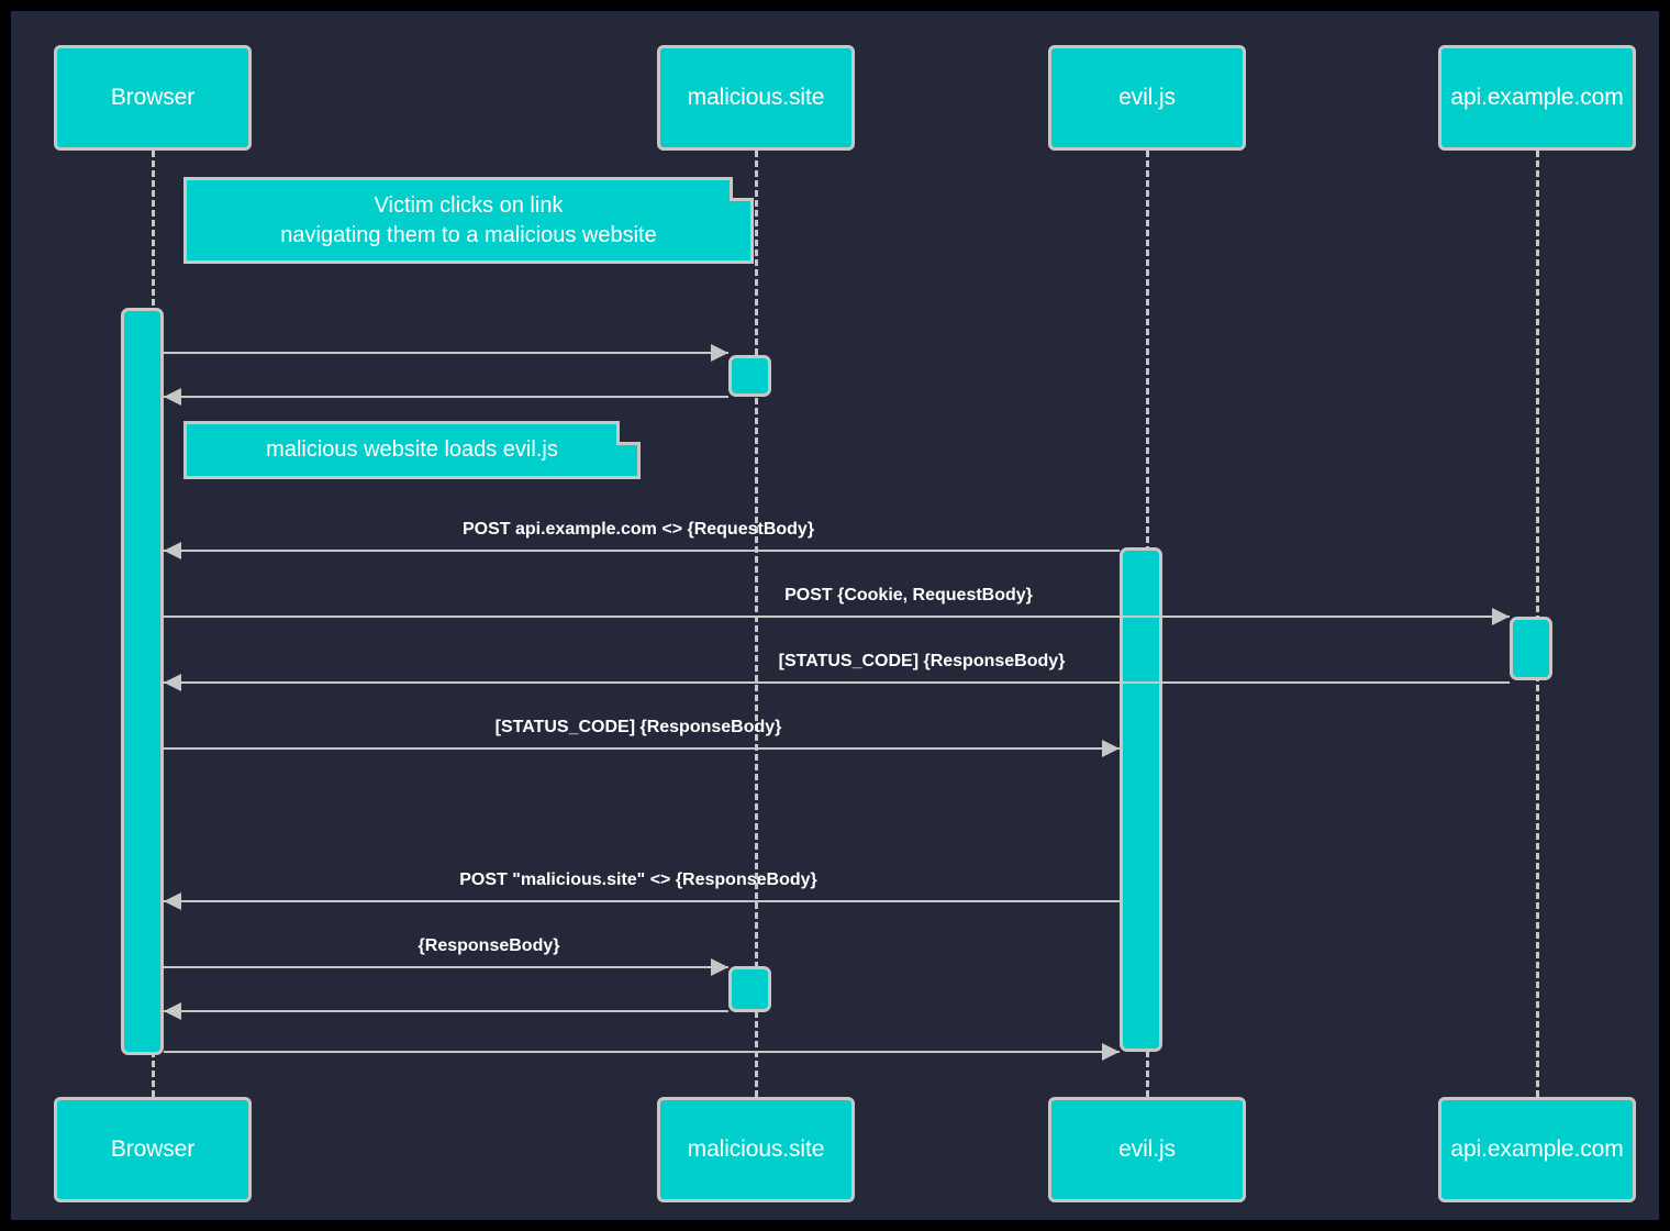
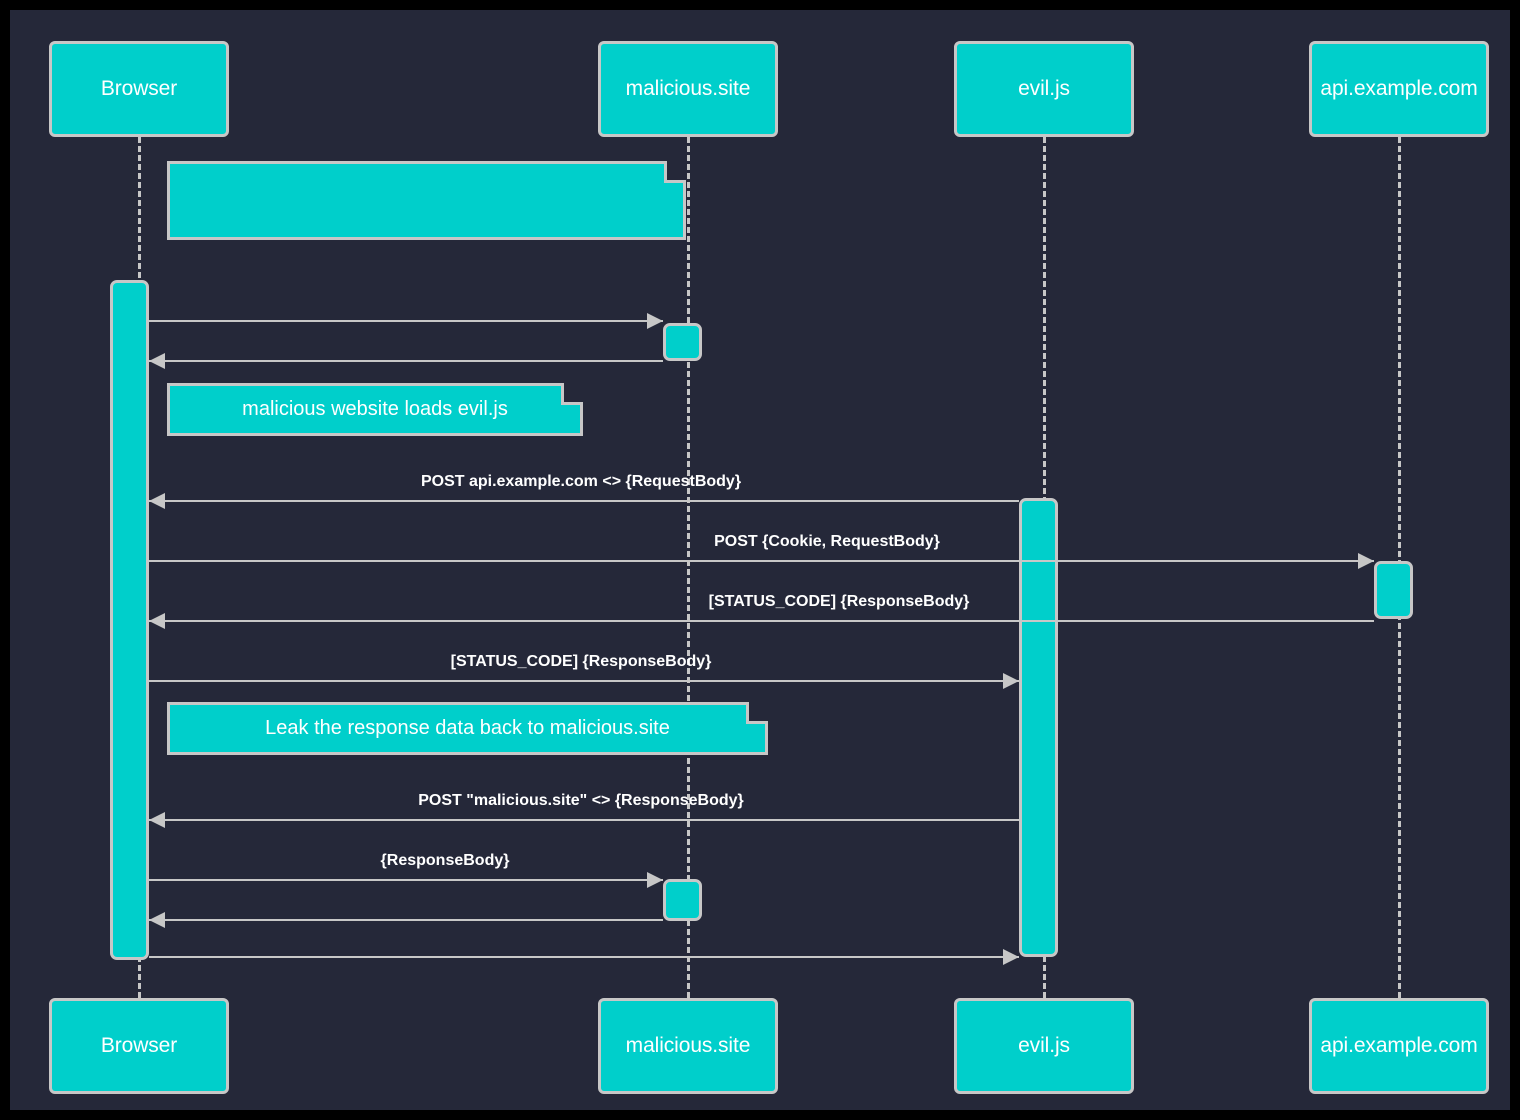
  POST api.example.com <> {RequestBody}
  POST {Cookie, RequestBody}
  [STATUS_CODE] {ResponseBody}
  [STATUS_CODE] {ResponseBody}
  POST "malicious.site" <> {ResponseBody}
  {ResponseBody}
- Victim clicks on link
- navigating them to a malicious website
  malicious website loads evil.js
+ Leak the response data back to malicious.site
  Browser
  malicious.site
  evil.js
  api.example.com
  Browser
  malicious.site
  evil.js
  api.example.com
